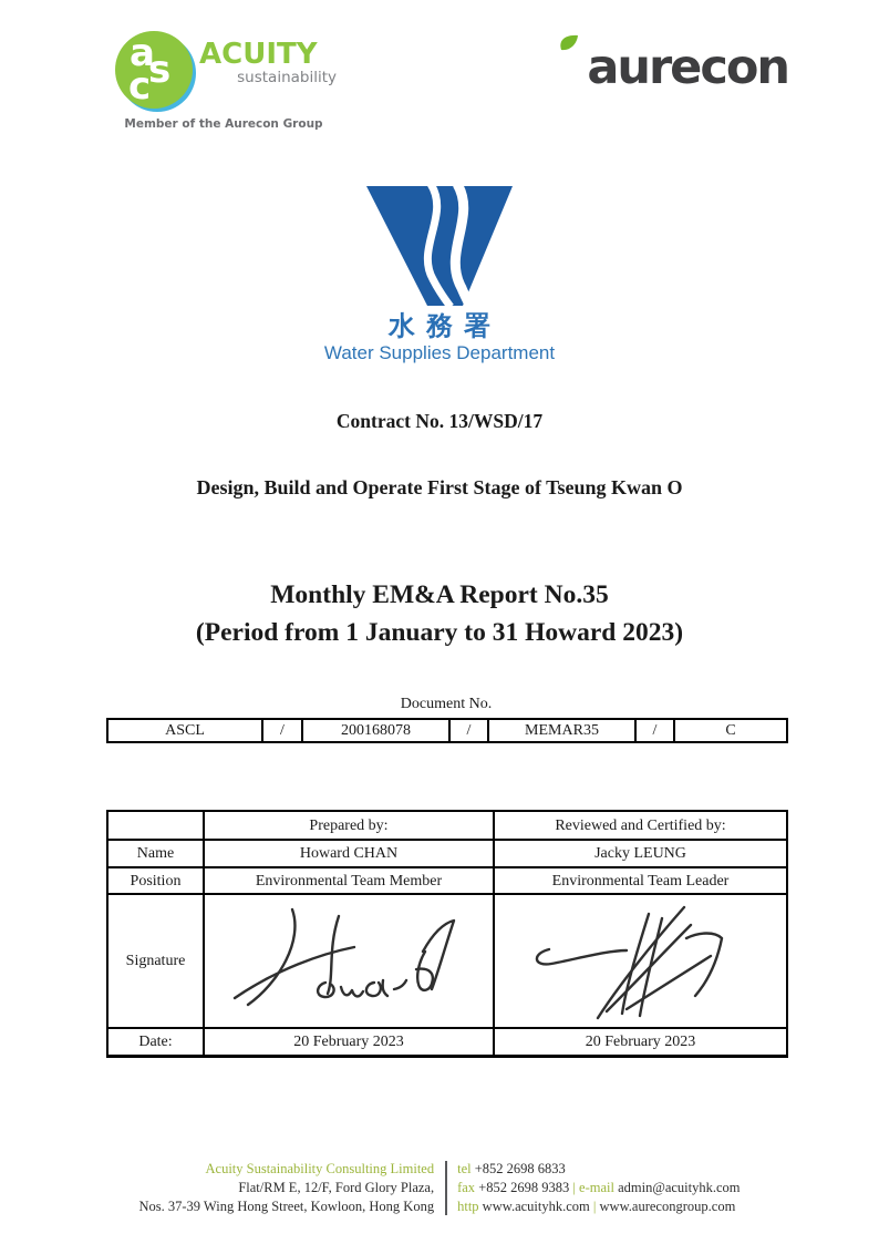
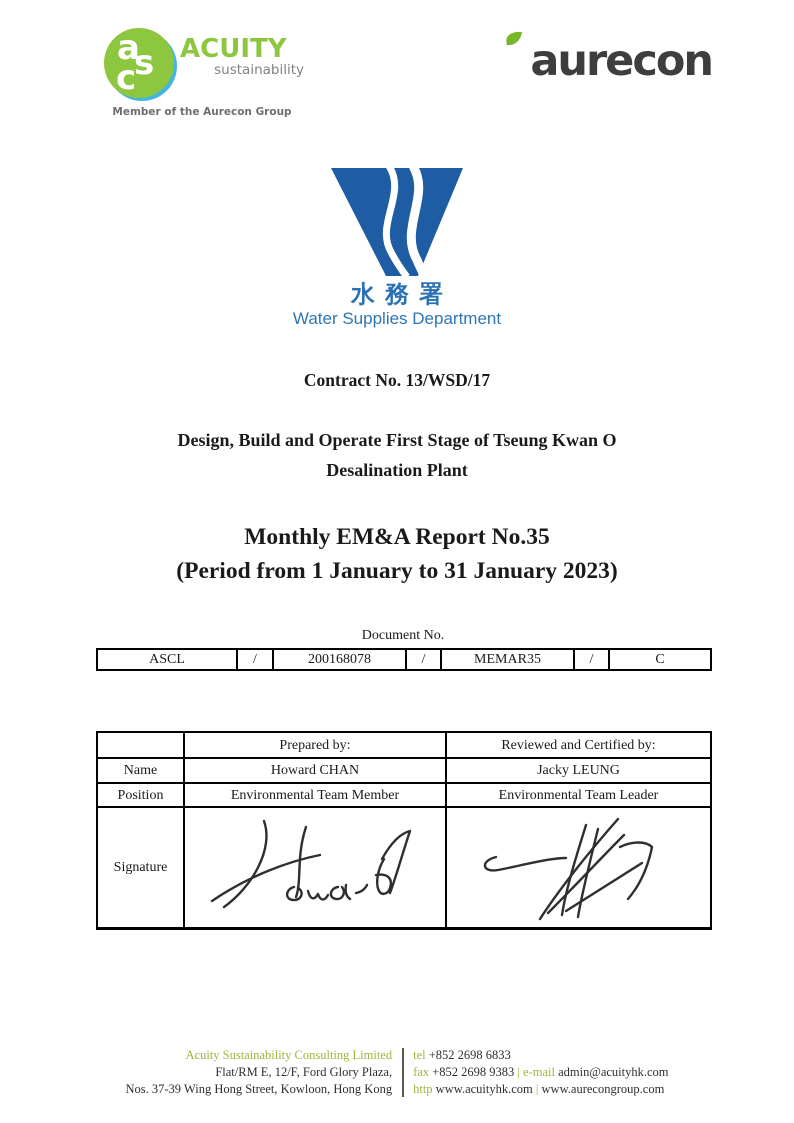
  a
  s
  c
  ACUITY
  sustainability
  Member of the Aurecon Group
  aurecon
  水務署
  Water Supplies Department
  Contract No. 13/WSD/17
  Design, Build and Operate First Stage of Tseung Kwan O
+ Desalination Plant
  Monthly EM&A Report No.35
- (Period from 1 January to 31 Howard 2023)
+ (Period from 1 January to 31 January 2023)
  Document No.
  ASCL	/	200168078	/	MEMAR35	/	C
  	Prepared by:	Reviewed and Certified by:
  Name	Howard CHAN	Jacky LEUNG
  Position	Environmental Team Member	Environmental Team Leader
  Signature
- Date:	20 February 2023	20 February 2023
  Acuity Sustainability Consulting Limited
  Flat/RM E, 12/F, Ford Glory Plaza,
  Nos. 37-39 Wing Hong Street, Kowloon, Hong Kong
  tel +852 2698 6833
  fax +852 2698 9383 | e-mail admin@acuityhk.com
  http www.acuityhk.com | www.aurecongroup.com
